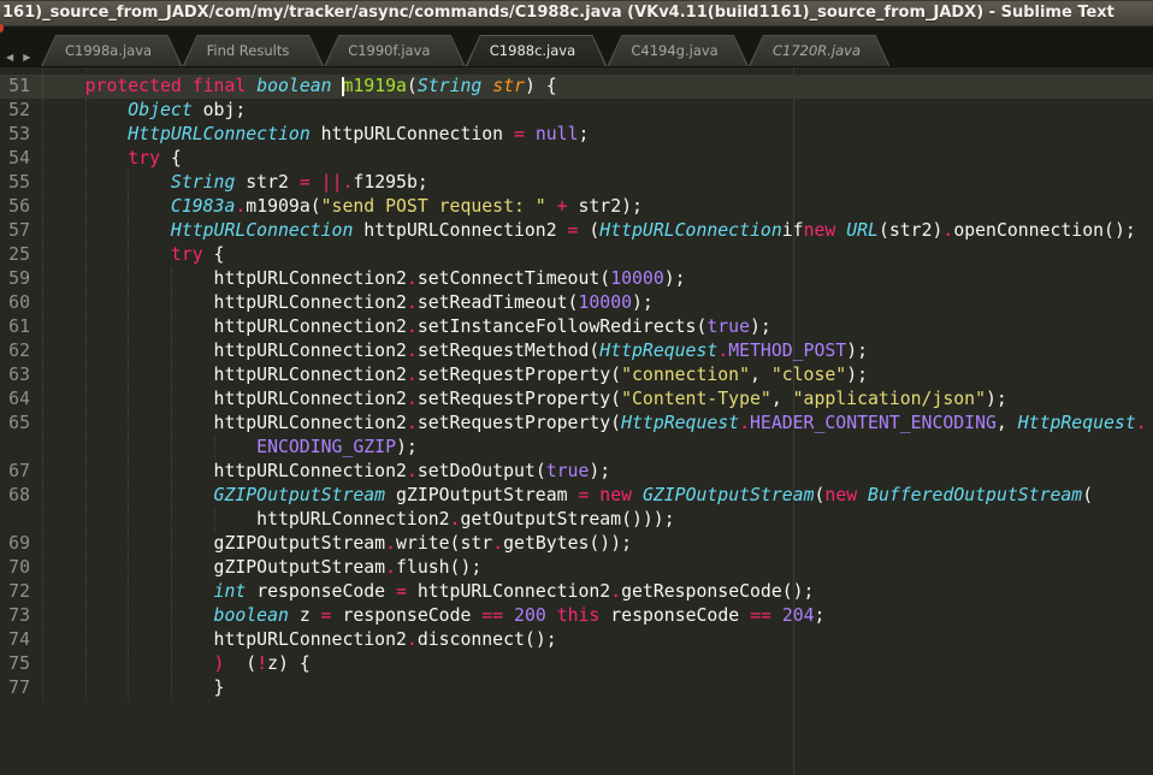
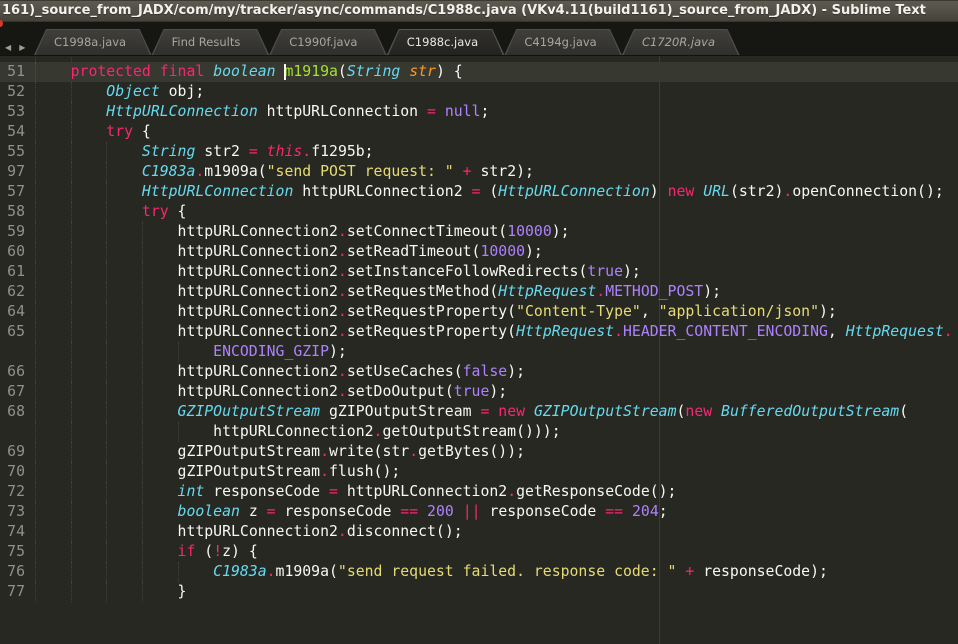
  161)_source_from_JADX/com/my/tracker/async/commands/C1988c.java (VKv4.11(build1161)_source_from_JADX) - Sublime Text
  ◀ ▶
  C1998a.java
  Find Results
  C1990f.java
  C1988c.java
  C4194g.java
  C1720R.java
  51
  protected final boolean m1919a(String str) {
  52
  Object obj;
  53
  HttpURLConnection httpURLConnection = null;
  54
  try {
  55
- String str2 = ||.f1295b;
+ String str2 = this.f1295b;
- 56
+ 97
  C1983a.m1909a("send POST request: " + str2);
  57
- HttpURLConnection httpURLConnection2 = (HttpURLConnectionifnew URL(str2).openConnection();
+ HttpURLConnection httpURLConnection2 = (HttpURLConnection) new URL(str2).openConnection();
- 25
+ 58
  try {
  59
  httpURLConnection2.setConnectTimeout(10000);
  60
  httpURLConnection2.setReadTimeout(10000);
  61
  httpURLConnection2.setInstanceFollowRedirects(true);
  62
  httpURLConnection2.setRequestMethod(HttpRequest.METHOD_POST);
- 63
- httpURLConnection2.setRequestProperty("connection", "close");
  64
  httpURLConnection2.setRequestProperty("Content-Type", "application/json");
  65
  httpURLConnection2.setRequestProperty(HttpRequest.HEADER_CONTENT_ENCODING, HttpRequest.
  ENCODING_GZIP);
+ 66
+ httpURLConnection2.setUseCaches(false);
  67
  httpURLConnection2.setDoOutput(true);
  68
  GZIPOutputStream gZIPOutputStream = new GZIPOutputStream(new BufferedOutputStream(
  httpURLConnection2.getOutputStream()));
  69
  gZIPOutputStream.write(str.getBytes());
  70
  gZIPOutputStream.flush();
  72
  int responseCode = httpURLConnection2.getResponseCode();
  73
- boolean z = responseCode == 200 this responseCode == 204;
+ boolean z = responseCode == 200 || responseCode == 204;
  74
  httpURLConnection2.disconnect();
  75
- ) (!z) {
+ if (!z) {
+ 76
+ C1983a.m1909a("send request failed. response code: " + responseCode);
  77
  }
